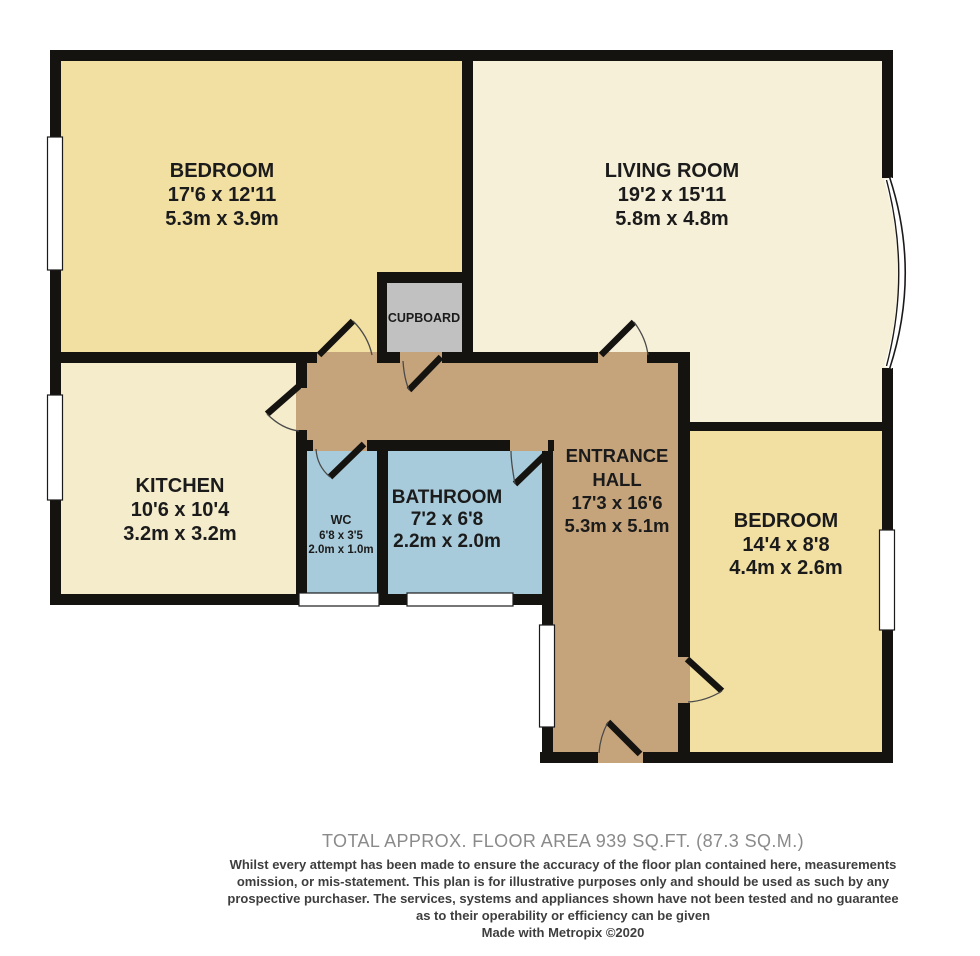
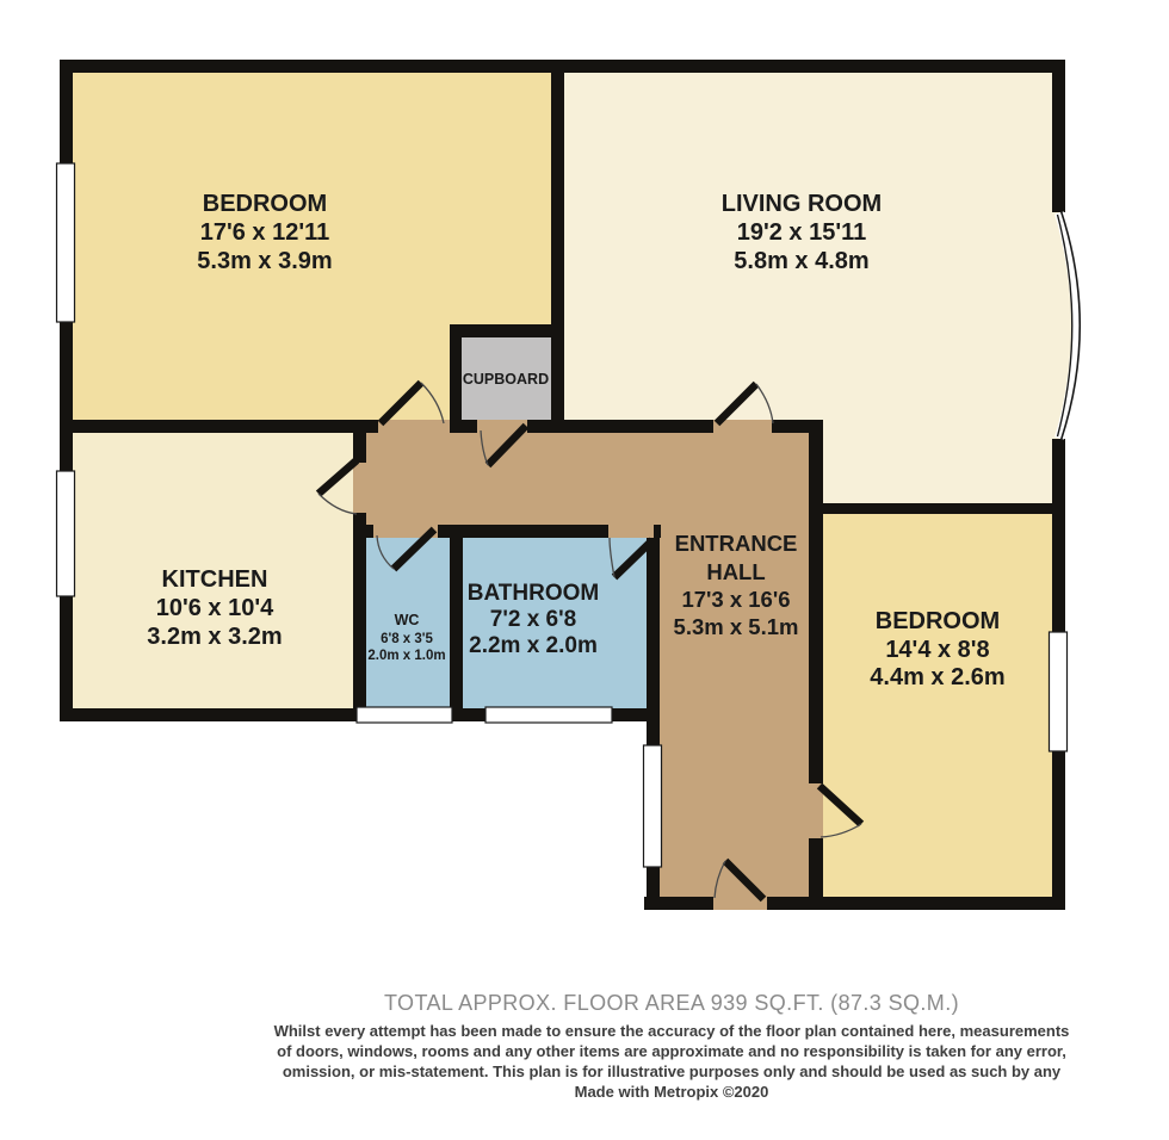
  BEDROOM
  17'6 x 12'11
  5.3m x 3.9m
  LIVING ROOM
  19'2 x 15'11
  5.8m x 4.8m
  CUPBOARD
  KITCHEN
  10'6 x 10'4
  3.2m x 3.2m
  WC
  6'8 x 3'5
  2.0m x 1.0m
  BATHROOM
  7'2 x 6'8
  2.2m x 2.0m
  ENTRANCE
  HALL
  17'3 x 16'6
  5.3m x 5.1m
  BEDROOM
  14'4 x 8'8
  4.4m x 2.6m
  TOTAL APPROX. FLOOR AREA 939 SQ.FT. (87.3 SQ.M.)
  Whilst every attempt has been made to ensure the accuracy of the floor plan contained here, measurements
+ of doors, windows, rooms and any other items are approximate and no responsibility is taken for any error,
  omission, or mis-statement. This plan is for illustrative purposes only and should be used as such by any
- prospective purchaser. The services, systems and appliances shown have not been tested and no guarantee
- as to their operability or efficiency can be given
  Made with Metropix ©2020
